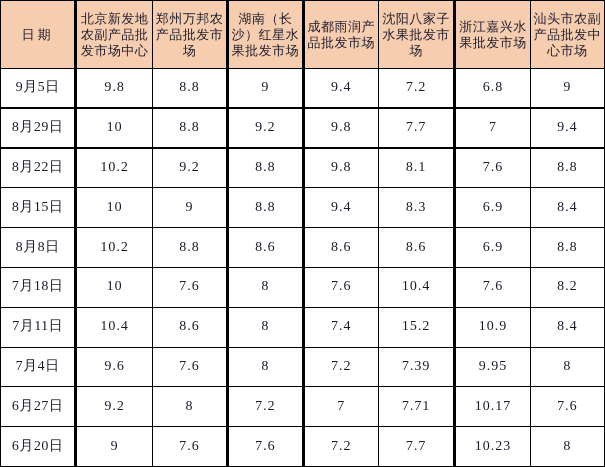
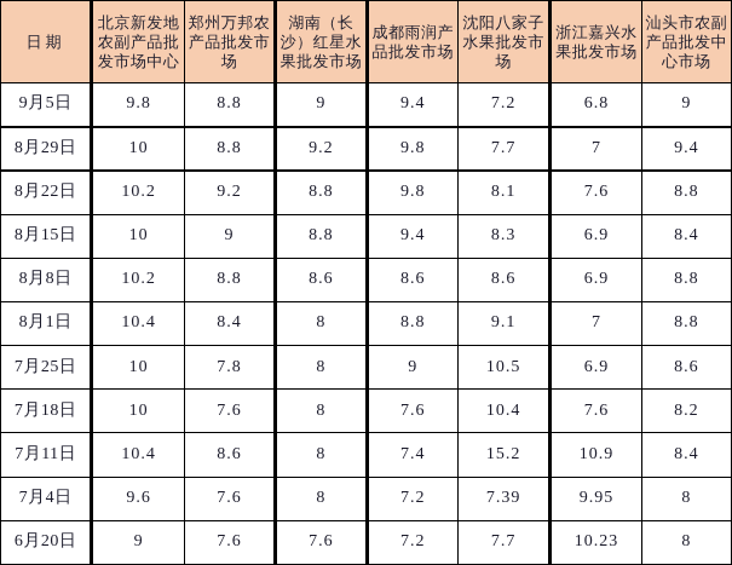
  日期	北京新发地农副产品批发市场中心	郑州万邦农产品批发市场	湖南（长沙）红星水果批发市场	成都雨润产品批发市场	沈阳八家子水果批发市场	浙江嘉兴水果批发市场	汕头市农副产品批发中心市场
  9月5日	9.8	8.8	9	9.4	7.2	6.8	9
  8月29日	10	8.8	9.2	9.8	7.7	7	9.4
  8月22日	10.2	9.2	8.8	9.8	8.1	7.6	8.8
  8月15日	10	9	8.8	9.4	8.3	6.9	8.4
  8月8日	10.2	8.8	8.6	8.6	8.6	6.9	8.8
+ 8月1日	10.4	8.4	8	8.8	9.1	7	8.8
+ 7月25日	10	7.8	8	9	10.5	6.9	8.6
  7月18日	10	7.6	8	7.6	10.4	7.6	8.2
  7月11日	10.4	8.6	8	7.4	15.2	10.9	8.4
  7月4日	9.6	7.6	8	7.2	7.39	9.95	8
- 6月27日	9.2	8	7.2	7	7.71	10.17	7.6
  6月20日	9	7.6	7.6	7.2	7.7	10.23	8
